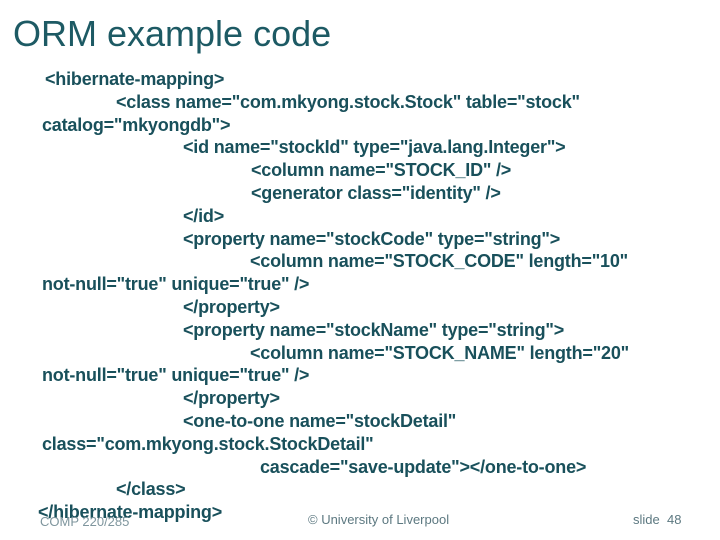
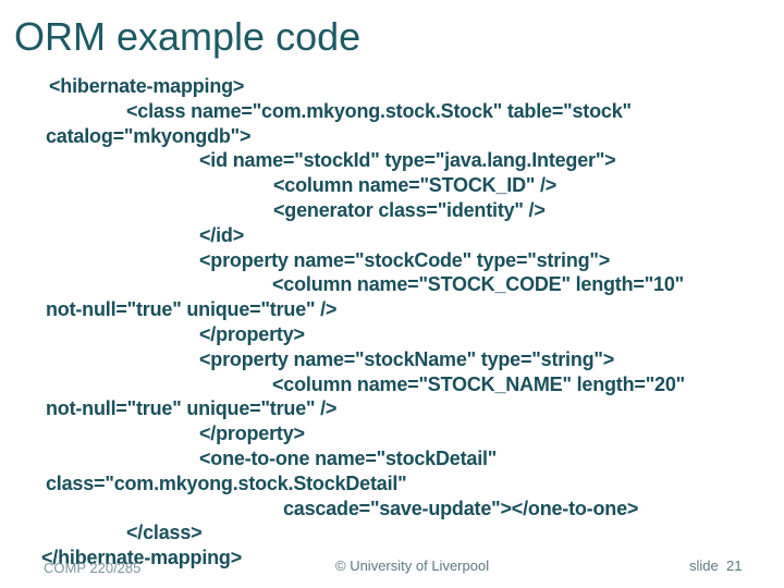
  ORM example code
  <hibernate-mapping>
  <class name="com.mkyong.stock.Stock" table="stock"
  catalog="mkyongdb">
  <id name="stockId" type="java.lang.Integer">
  <column name="STOCK_ID" />
  <generator class="identity" />
  </id>
  <property name="stockCode" type="string">
  <column name="STOCK_CODE" length="10"
  not-null="true" unique="true" />
  </property>
  <property name="stockName" type="string">
  <column name="STOCK_NAME" length="20"
  not-null="true" unique="true" />
  </property>
  <one-to-one name="stockDetail"
  class="com.mkyong.stock.StockDetail"
  cascade="save-update"></one-to-one>
  </class>
  </hibernate-mapping>
  COMP 220/285
  © University of Liverpool
- slide 48
+ slide 21
